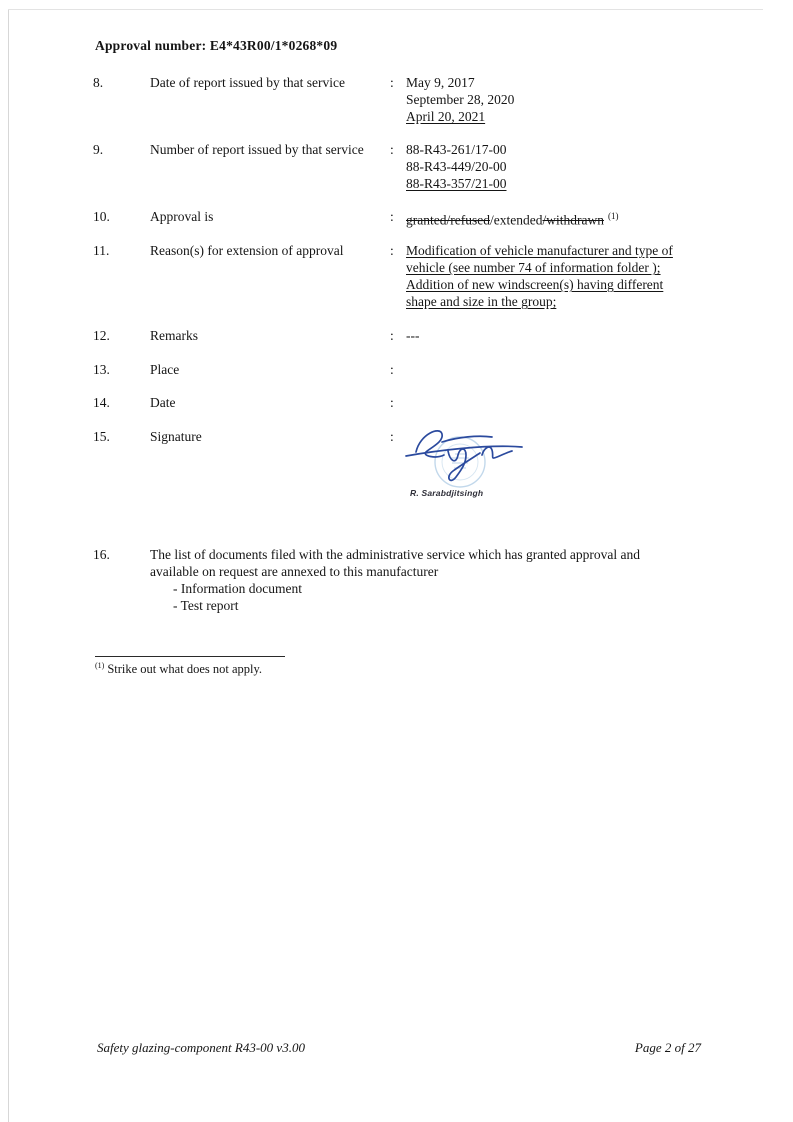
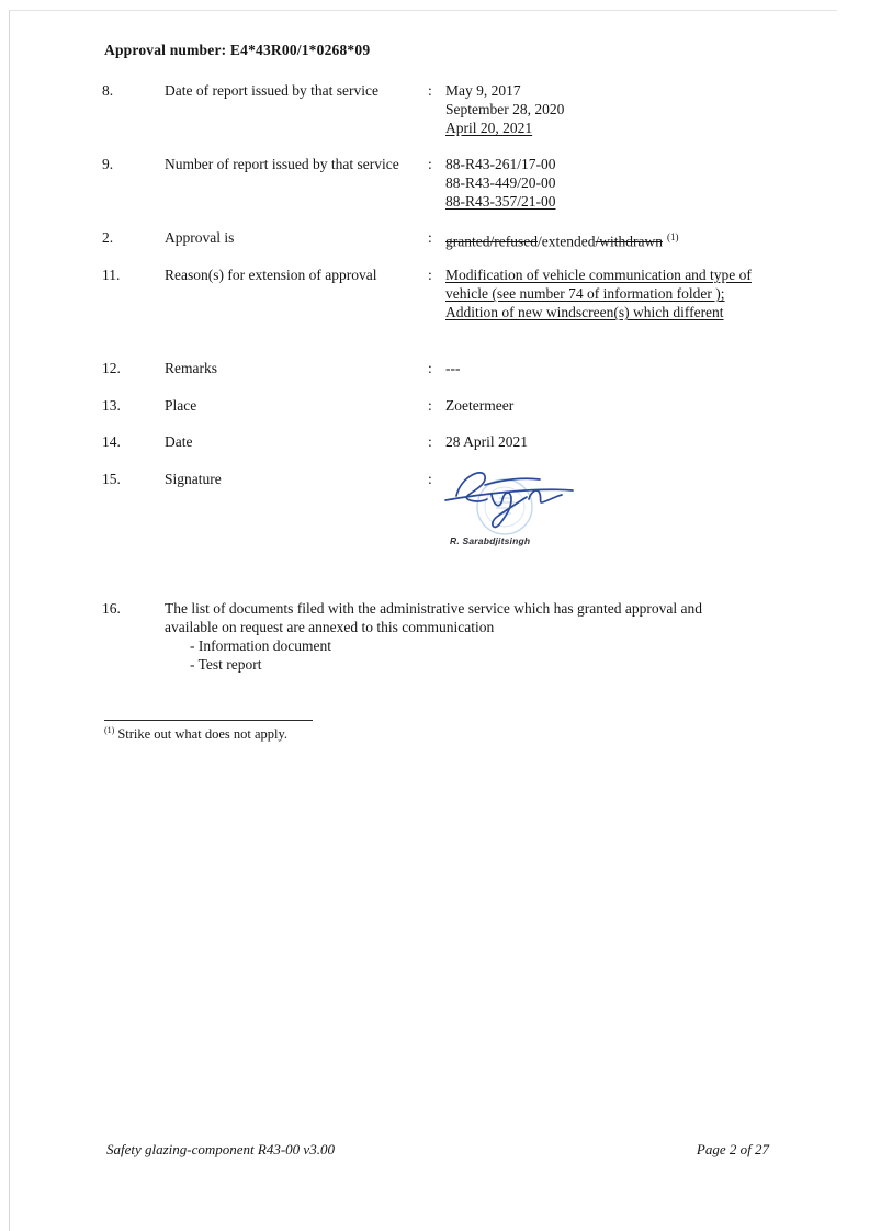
  Approval number: E4*43R00/1*0268*09
  8.
  Date of report issued by that service
  :
  May 9, 2017
  September 28, 2020
  April 20, 2021
  9.
  Number of report issued by that service
  :
  88-R43-261/17-00
  88-R43-449/20-00
  88-R43-357/21-00
- 10.
+ 2.
  Approval is
  :
  granted/refused/extended/withdrawn (1)
  11.
  Reason(s) for extension of approval
  :
- Modification of vehicle manufacturer and type of
+ Modification of vehicle communication and type of
  vehicle (see number 74 of information folder );
- Addition of new windscreen(s) having different
+ Addition of new windscreen(s) which different
- shape and size in the group;
  12.
  Remarks
  :
  ---
  13.
  Place
  :
+ Zoetermeer
  14.
  Date
  :
+ 28 April 2021
  15.
  Signature
  :
  R. Sarabdjitsingh
  16.
  The list of documents filed with the administrative service which has granted approval and
- available on request are annexed to this manufacturer
+ available on request are annexed to this communication
  - Information document
  - Test report
  (1) Strike out what does not apply.
  Safety glazing-component R43-00 v3.00
  Page 2 of 27
